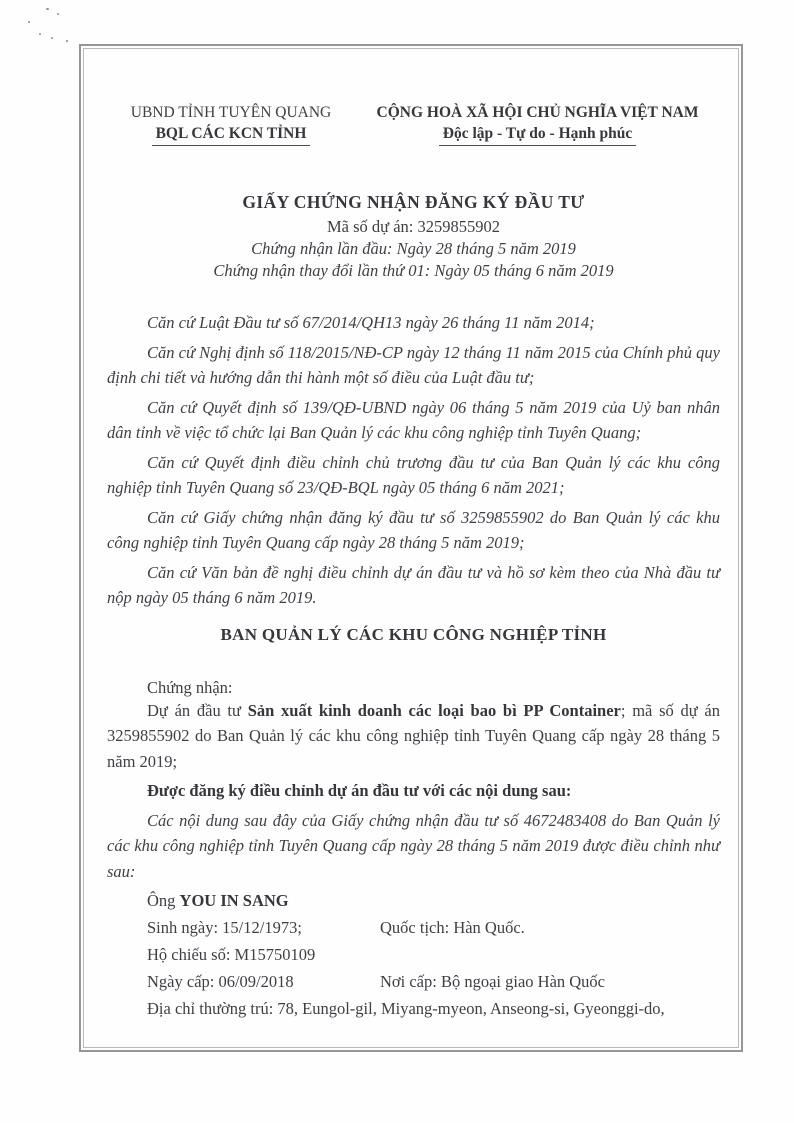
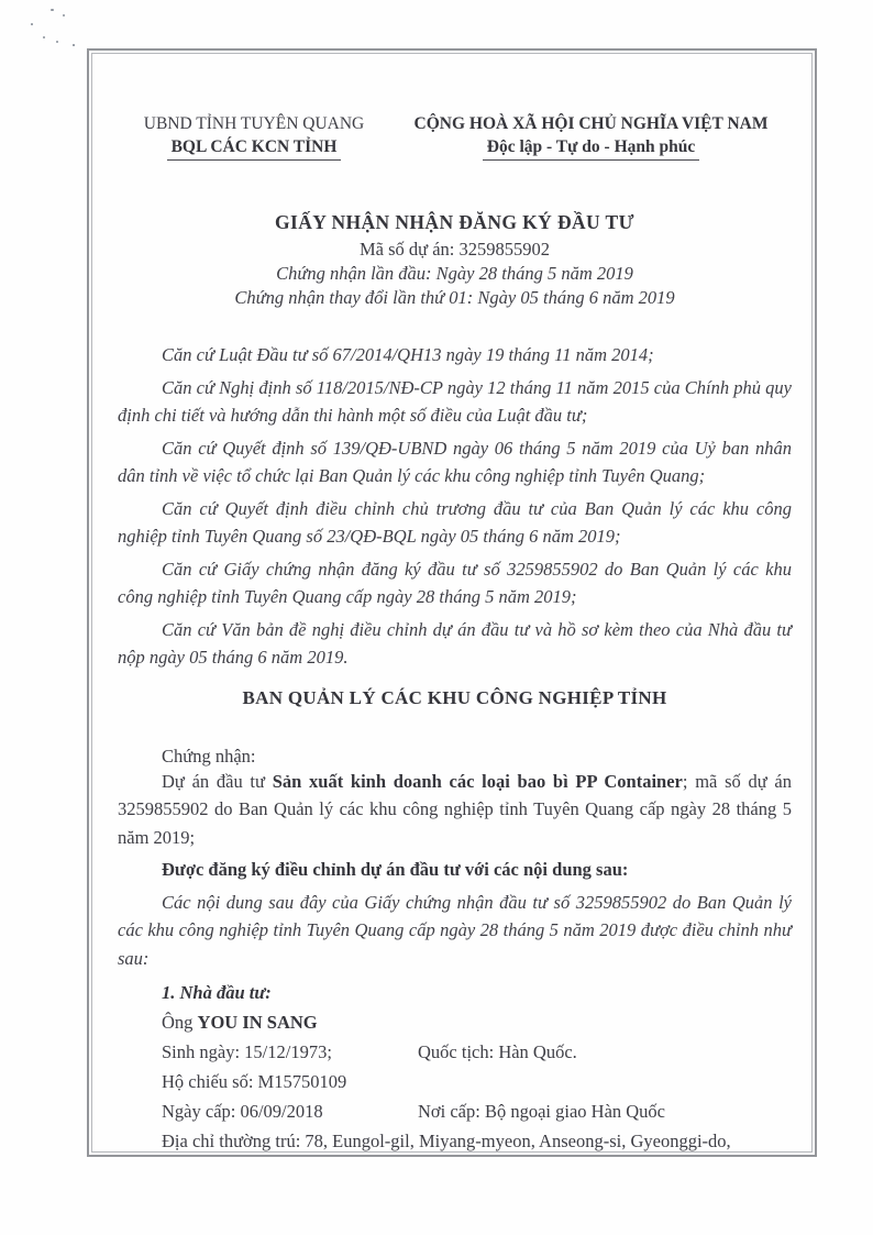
  UBND TỈNH TUYÊN QUANG
  BQL CÁC KCN TỈNH
  CỘNG HOÀ XÃ HỘI CHỦ NGHĨA VIỆT NAM
  Độc lập - Tự do - Hạnh phúc
- GIẤY CHỨNG NHẬN ĐĂNG KÝ ĐẦU TƯ
+ GIẤY NHẬN NHẬN ĐĂNG KÝ ĐẦU TƯ
  Mã số dự án: 3259855902
  Chứng nhận lần đầu: Ngày 28 tháng 5 năm 2019
  Chứng nhận thay đổi lần thứ 01: Ngày 05 tháng 6 năm 2019
- Căn cứ Luật Đầu tư số 67/2014/QH13 ngày 26 tháng 11 năm 2014;
+ Căn cứ Luật Đầu tư số 67/2014/QH13 ngày 19 tháng 11 năm 2014;
  Căn cứ Nghị định số 118/2015/NĐ-CP ngày 12 tháng 11 năm 2015 của Chính phủ quy định chi tiết và hướng dẫn thi hành một số điều của Luật đầu tư;
  Căn cứ Quyết định số 139/QĐ-UBND ngày 06 tháng 5 năm 2019 của Uỷ ban nhân dân tỉnh về việc tổ chức lại Ban Quản lý các khu công nghiệp tỉnh Tuyên Quang;
- Căn cứ Quyết định điều chỉnh chủ trương đầu tư của Ban Quản lý các khu công nghiệp tỉnh Tuyên Quang số 23/QĐ-BQL ngày 05 tháng 6 năm 2021;
+ Căn cứ Quyết định điều chỉnh chủ trương đầu tư của Ban Quản lý các khu công nghiệp tỉnh Tuyên Quang số 23/QĐ-BQL ngày 05 tháng 6 năm 2019;
  Căn cứ Giấy chứng nhận đăng ký đầu tư số 3259855902 do Ban Quản lý các khu công nghiệp tỉnh Tuyên Quang cấp ngày 28 tháng 5 năm 2019;
  Căn cứ Văn bản đề nghị điều chỉnh dự án đầu tư và hồ sơ kèm theo của Nhà đầu tư nộp ngày 05 tháng 6 năm 2019.
  BAN QUẢN LÝ CÁC KHU CÔNG NGHIỆP TỈNH
  Chứng nhận:
  Dự án đầu tư Sản xuất kinh doanh các loại bao bì PP Container; mã số dự án 3259855902 do Ban Quản lý các khu công nghiệp tỉnh Tuyên Quang cấp ngày 28 tháng 5 năm 2019;
  Được đăng ký điều chỉnh dự án đầu tư với các nội dung sau:
- Các nội dung sau đây của Giấy chứng nhận đầu tư số 4672483408 do Ban Quản lý các khu công nghiệp tỉnh Tuyên Quang cấp ngày 28 tháng 5 năm 2019 được điều chỉnh như sau:
+ Các nội dung sau đây của Giấy chứng nhận đầu tư số 3259855902 do Ban Quản lý các khu công nghiệp tỉnh Tuyên Quang cấp ngày 28 tháng 5 năm 2019 được điều chỉnh như sau:
+ 1. Nhà đầu tư:
  Ông YOU IN SANG
  Sinh ngày: 15/12/1973;
  Quốc tịch: Hàn Quốc.
  Hộ chiếu số: M15750109
  Ngày cấp: 06/09/2018
  Nơi cấp: Bộ ngoại giao Hàn Quốc
  Địa chỉ thường trú: 78, Eungol-gil, Miyang-myeon, Anseong-si, Gyeonggi-do,
